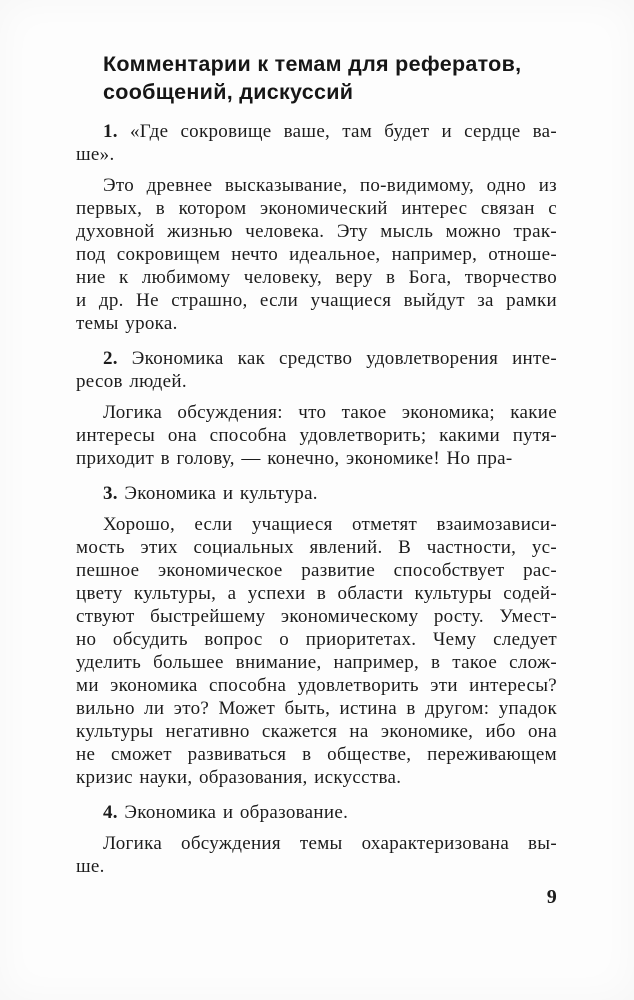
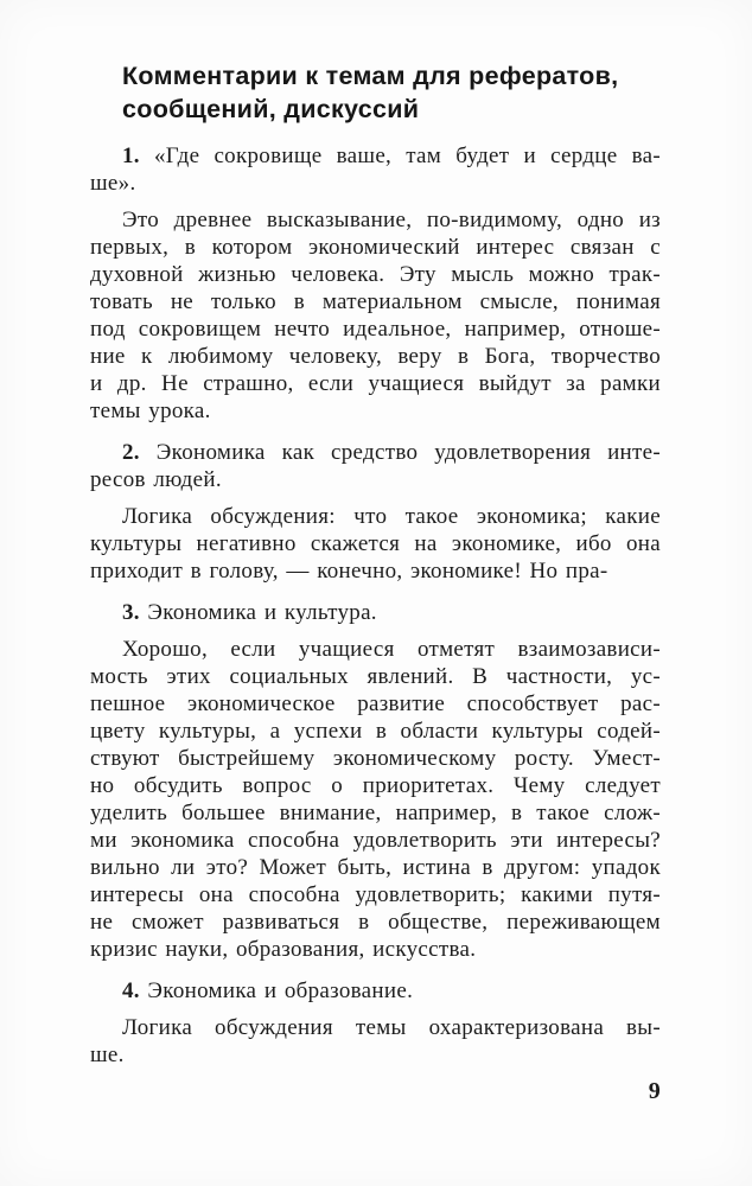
  Комментарии к темам для рефератов,
  сообщений, дискуссий
  1. «Где сокровище ваше, там будет и сердце ва-
  ше».
  Это древнее высказывание, по-видимому, одно из
  первых, в котором экономический интерес связан с
  духовной жизнью человека. Эту мысль можно трак-
+ товать не только в материальном смысле, понимая
  под сокровищем нечто идеальное, например, отноше-
  ние к любимому человеку, веру в Бога, творчество
  и др. Не страшно, если учащиеся выйдут за рамки
  темы урока.
  2. Экономика как средство удовлетворения инте-
  ресов людей.
  Логика обсуждения: что такое экономика; какие
- интересы она способна удовлетворить; какими путя-
+ культуры негативно скажется на экономике, ибо она
  приходит в голову, — конечно, экономике! Но пра-
  3. Экономика и культура.
  Хорошо, если учащиеся отметят взаимозависи-
  мость этих социальных явлений. В частности, ус-
  пешное экономическое развитие способствует рас-
  цвету культуры, а успехи в области культуры содей-
  ствуют быстрейшему экономическому росту. Умест-
  но обсудить вопрос о приоритетах. Чему следует
  уделить большее внимание, например, в такое слож-
  ми экономика способна удовлетворить эти интересы?
  вильно ли это? Может быть, истина в другом: упадок
- культуры негативно скажется на экономике, ибо она
+ интересы она способна удовлетворить; какими путя-
  не сможет развиваться в обществе, переживающем
  кризис науки, образования, искусства.
  4. Экономика и образование.
  Логика обсуждения темы охарактеризована вы-
  ше.
  9
